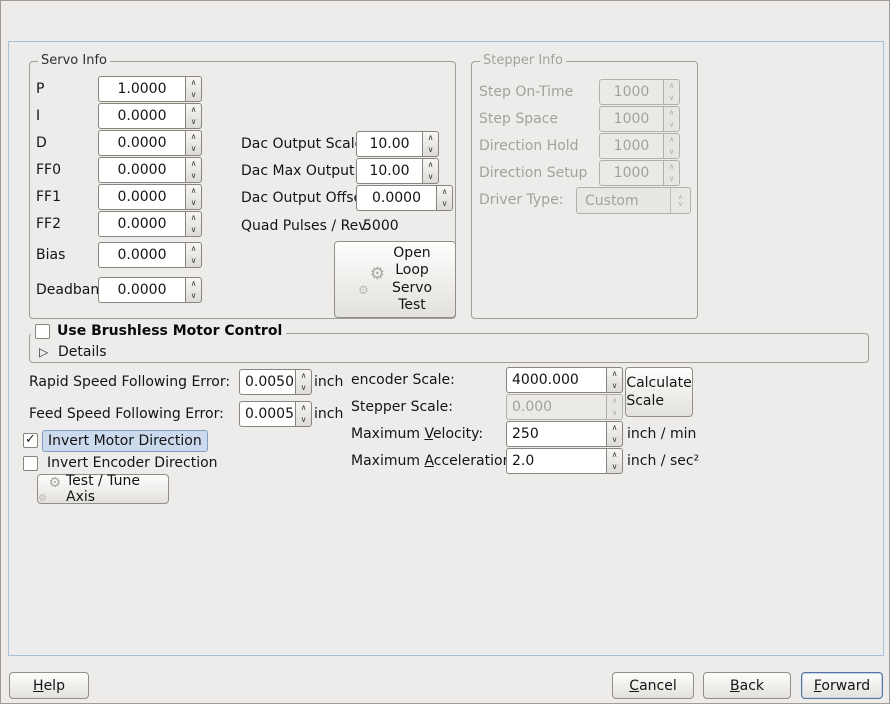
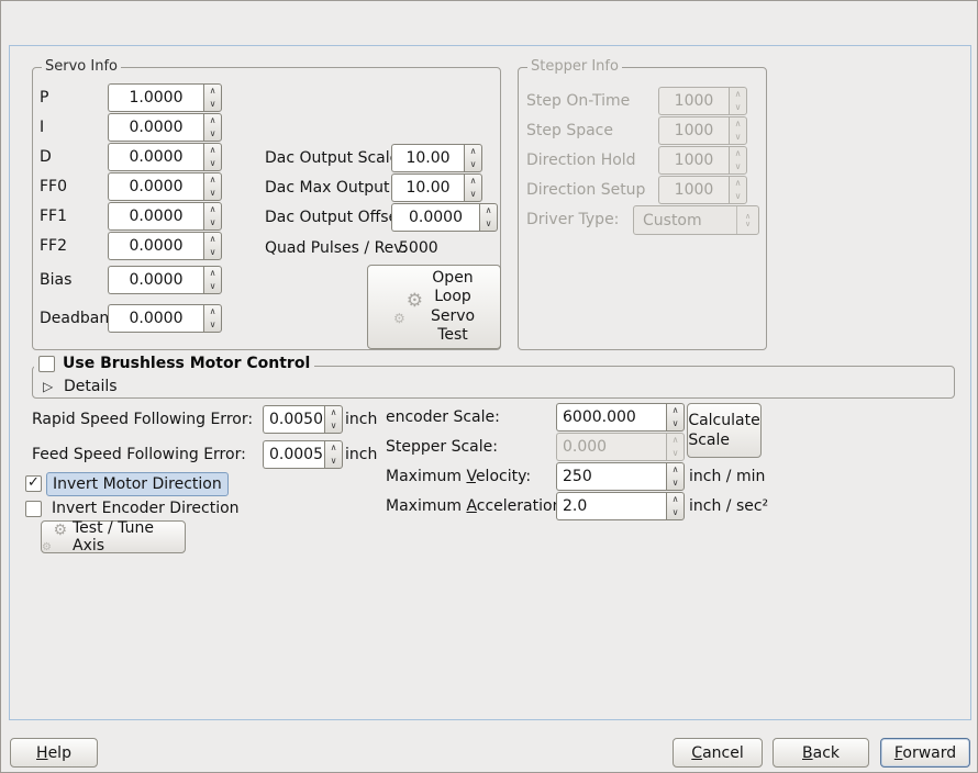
  Servo Info
  P
  I
  D
  FF0
  FF1
  FF2
  Bias
  Deadban
  1.0000
  ∧
  ∨
  0.0000
  ∧
  ∨
  0.0000
  ∧
  ∨
  0.0000
  ∧
  ∨
  0.0000
  ∧
  ∨
  0.0000
  ∧
  ∨
  0.0000
  ∧
  ∨
  0.0000
  ∧
  ∨
  Dac Output Scal
  Dac Max Output
  Dac Output Offs
  Quad Pulses / Rev:
  5000
  10.00
  ∧
  ∨
  10.00
  ∧
  ∨
  0.0000
  ∧
  ∨
  ⚙
  ⚙
  Open
  Loop
  Servo
  Test
  Stepper Info
  Step On-Time
  Step Space
  Direction Hold
  Direction Setup
  Driver Type:
  1000
  ∧
  ∨
  1000
  ∧
  ∨
  1000
  ∧
  ∨
  1000
  ∧
  ∨
  Custom
  ∧
  ∨
  Use Brushless Motor Control
  ▷
  Details
  Rapid Speed Following Error:
  0.0050
  ∧
  ∨
  inch
  Feed Speed Following Error:
  0.0005
  ∧
  ∨
  inch
  ✓
  Invert Motor Direction
  Invert Encoder Direction
  ⚙
  ⚙
  Test / Tune Axis
  encoder Scale:
- 4000.000
+ 6000.000
  ∧
  ∨
  Calculate Scale
  Stepper Scale:
  0.000
  ∧
  ∨
  Maximum Velocity:
  250
  ∧
  ∨
  inch / min
  Maximum Acceleratio
  2.0
  ∧
  ∨
  inch / sec²
  Help
  Cancel
  Back
  Forward
